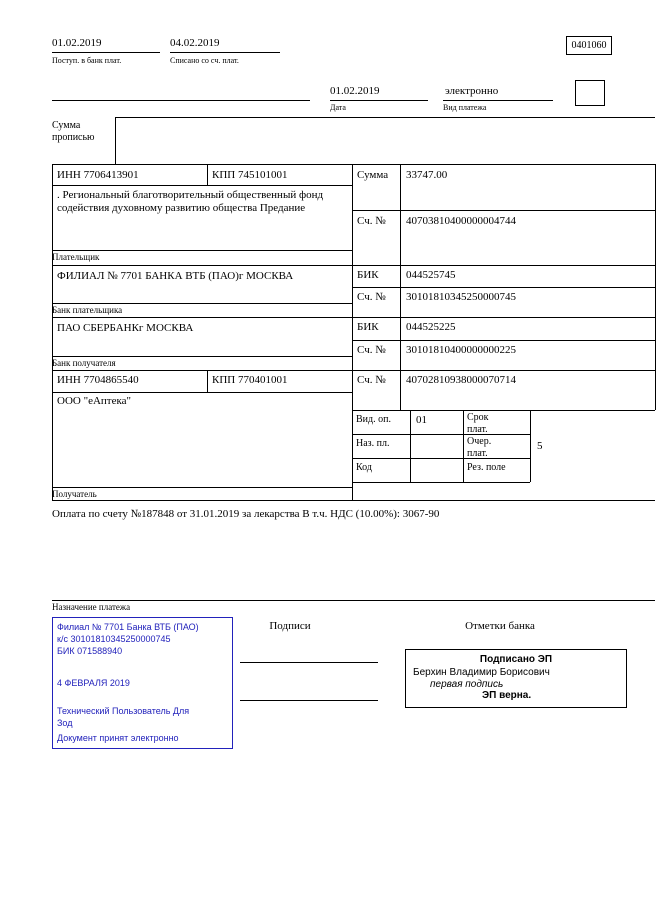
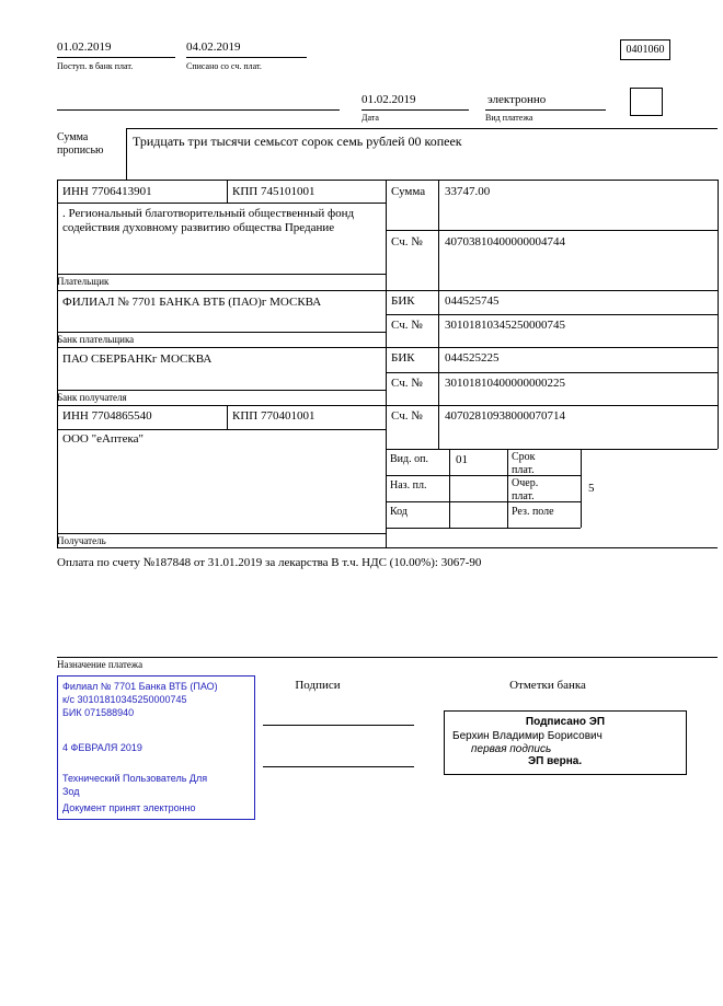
  01.02.2019
  Поступ. в банк плат.
  04.02.2019
  Списано со сч. плат.
  0401060
  01.02.2019
  Дата
  электронно
  Вид платежа
  Сумма прописью
+ Тридцать три тысячи семьсот сорок семь рублей 00 копеек
  ИНН 7706413901
  КПП 745101001
  Сумма
  33747.00
  . Региональный благотворительный общественный фонд содействия духовному развитию общества Предание
  Сч. №
  40703810400000004744
  Плательщик
  ФИЛИАЛ № 7701 БАНКА ВТБ (ПАО)г МОСКВА
  БИК
  044525745
  Сч. №
  30101810345250000745
  Банк плательщика
  ПАО СБЕРБАНКг МОСКВА
  БИК
  044525225
  Сч. №
  30101810400000000225
  Банк получателя
  ИНН 7704865540
  КПП 770401001
  Сч. №
  40702810938000070714
  ООО "еАптека"
  Вид. оп.
  01
  Срок плат.
  Наз. пл.
  Очер. плат.
  5
  Код
  Рез. поле
  Получатель
  Оплата по счету №187848 от 31.01.2019 за лекарства В т.ч. НДС (10.00%): 3067-90
  Назначение платежа
  Филиал № 7701 Банка ВТБ (ПАО)
  к/с 30101810345250000745
  БИК 071588940
  4 ФЕВРАЛЯ 2019
  Технический Пользователь Для
  Зод
  Документ принят электронно
  Подписи
  Отметки банка
  Подписано ЭП
  Берхин Владимир Борисович
  первая подпись
  ЭП верна.
